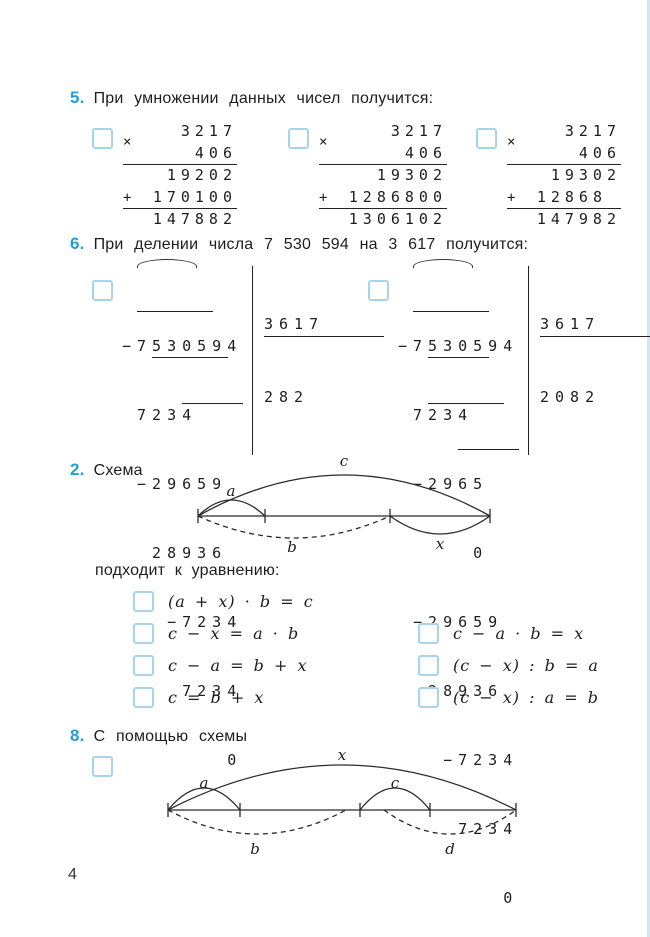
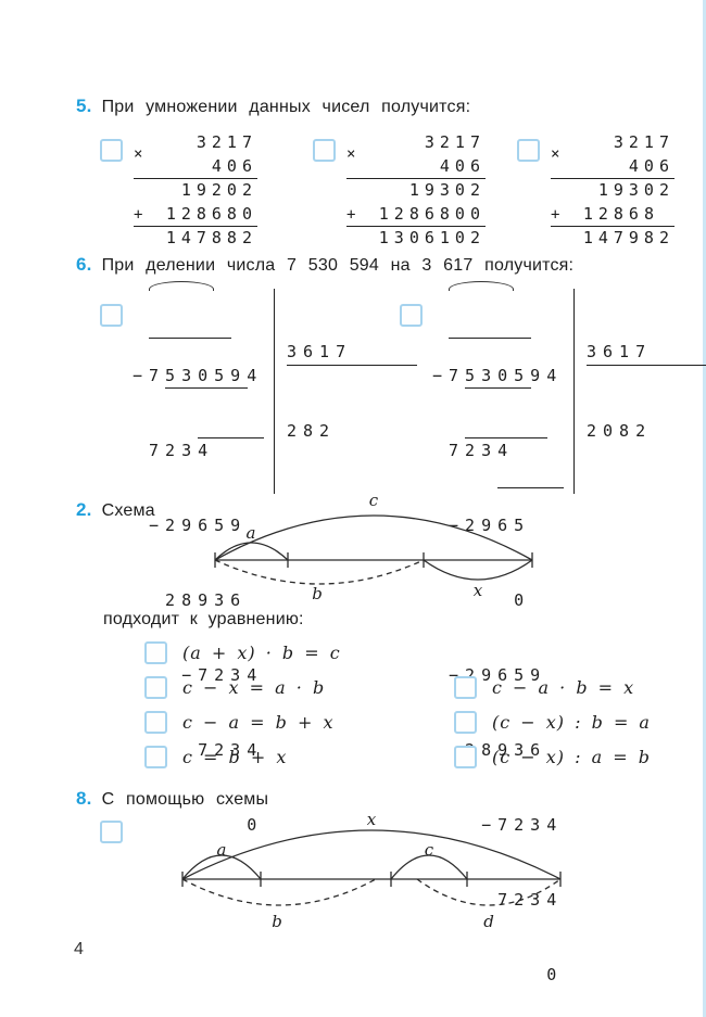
  5. При умножении данных чисел получится:
  ×
  +
  3217
  406
  19202
- 170100
+ 128680
  147882
  ×
  +
  3217
  406
  19302
  1286800
  1306102
  ×
  +
  3217
  406
  19302
  12868
  147982
  6. При делении числа 7 530 594 на 3 617 получится:
  −7530594
  7234
  −29659
  28936
  −7234
  7234
  0
  3617
  282
  −7530594
  7234
  −2965
  0
  8936
  −7234
  734
  0
  3617
  2082
  2. Схема
  c
  a
  b
  x
  подходит к уравнению:
  (a + x) · b = c
  c − x = a · b
  c − a = b + x
  c = b + x
  c − a · b = x
  (c − x) : b = a
  (c − x) : a = b
  8. С помощью схемы
  x
  a
  c
  b
  d
  4
